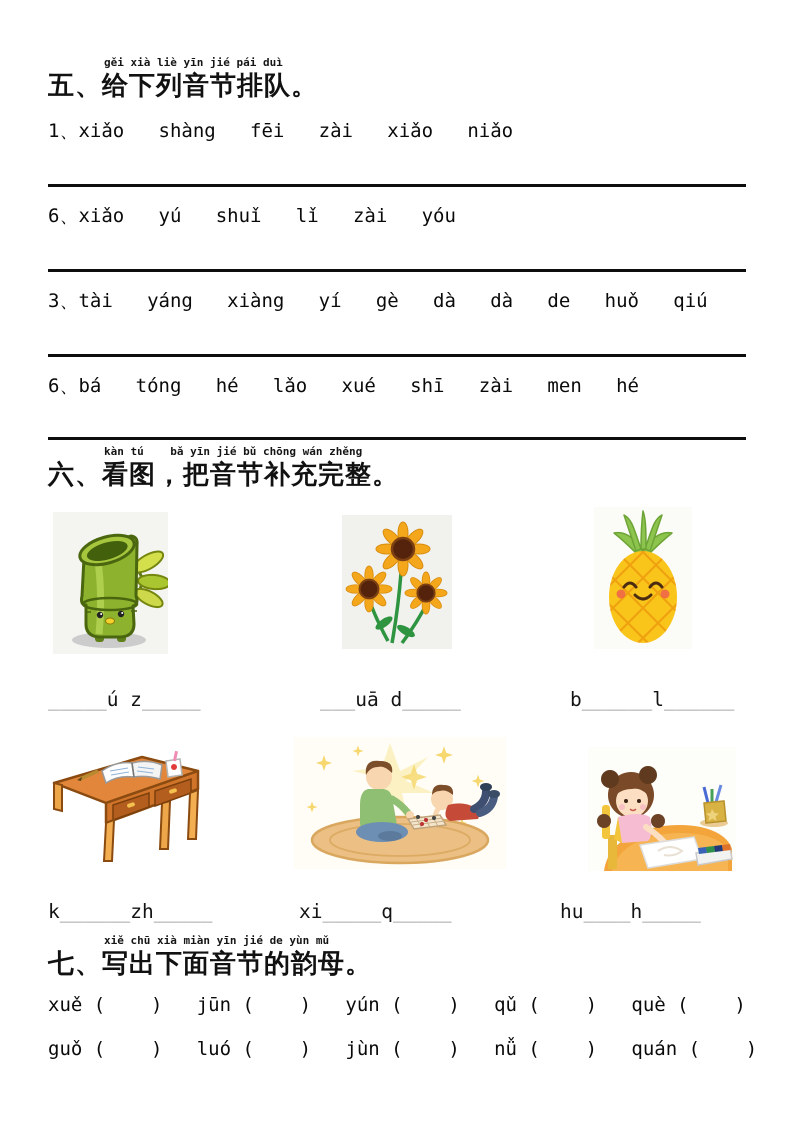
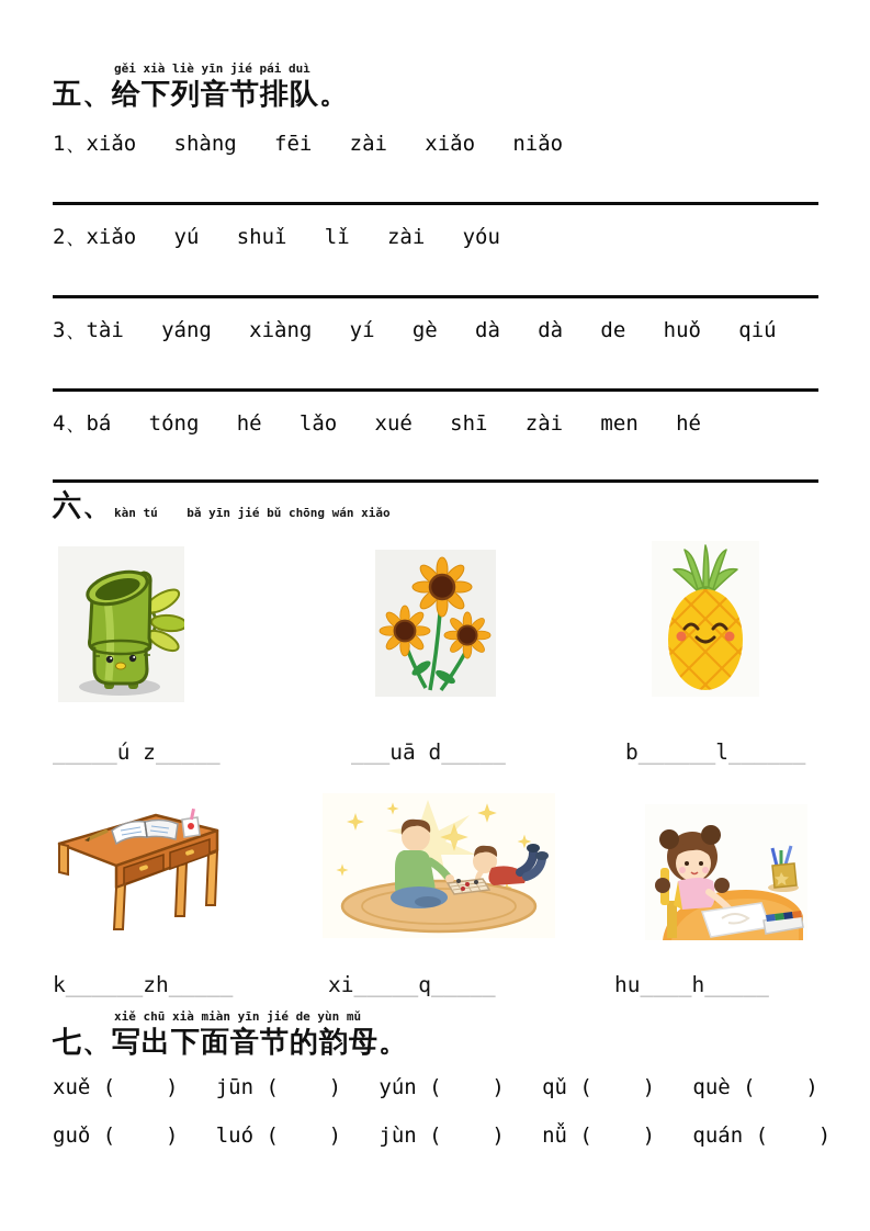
  五、
  gěi xià liè yīn jié pái duì
  给下列音节排队。
  1、xiǎo shàng fēi zài xiǎo niǎo
- 6、xiǎo yú shuǐ lǐ zài yóu
+ 2、xiǎo yú shuǐ lǐ zài yóu
  3、tài yáng xiàng yí gè dà dà de huǒ qiú
- 6、bá tóng hé lǎo xué shī zài men hé
+ 4、bá tóng hé lǎo xué shī zài men hé
  六、
- kàn tú bǎ yīn jié bǔ chōng wán zhěng
+ kàn tú bǎ yīn jié bǔ chōng wán xiǎo
- 看图，把音节补充完整。
  _____ú z_____
  ___uā d_____
  b______l______
  k______zh_____
  xi_____q_____
  hu____h_____
  七、
  xiě chū xià miàn yīn jié de yùn mǔ
  写出下面音节的韵母。
  xuě ( ) jūn ( ) yún ( ) qǔ ( ) què ( )
  guǒ ( ) luó ( ) jùn ( ) nǚ ( ) quán ( )
